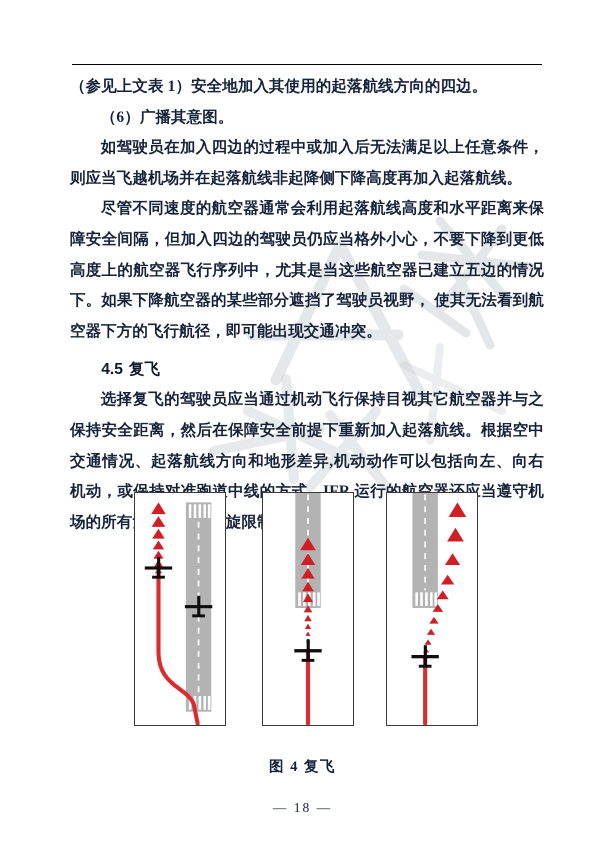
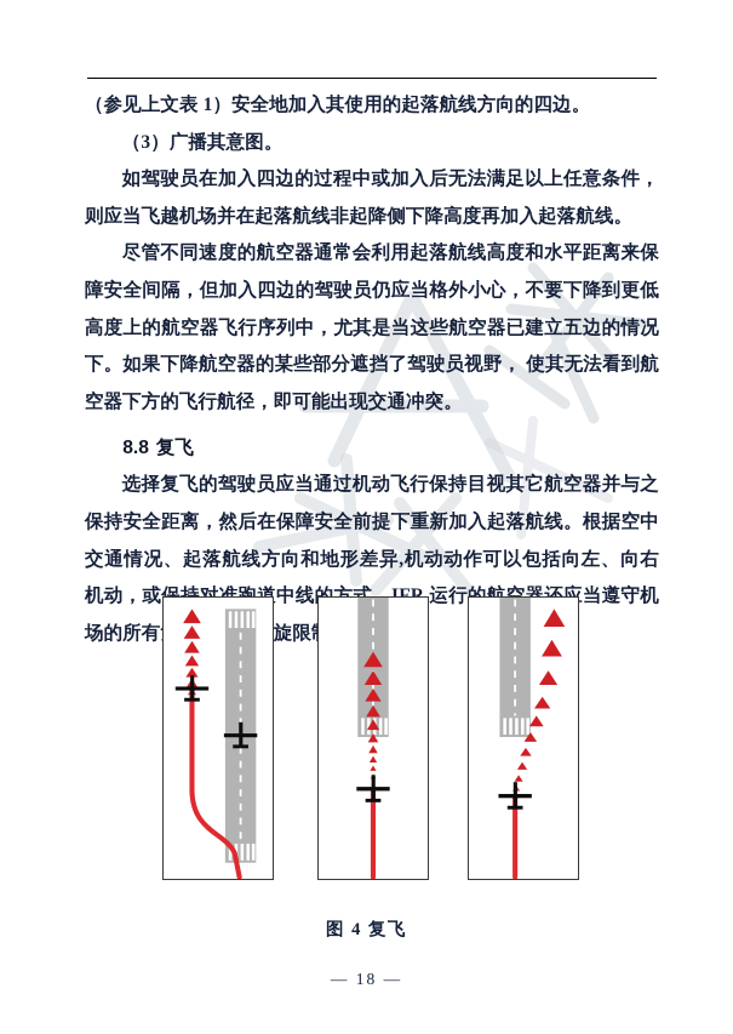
  （参见上文表 1）安全地加入其使用的起落航线方向的四边。
- （6）广播其意图。
+ （3）广播其意图。
  如驾驶员在加入四边的过程中或加入后无法满足以上任意条件，则应当飞越机场并在起落航线非起降侧下降高度再加入起落航线。
  尽管不同速度的航空器通常会利用起落航线高度和水平距离来保障安全间隔，但加入四边的驾驶员仍应当格外小心，不要下降到更低 高度上的航空器飞行序列中，尤其是当这些航空器已建立五边的情况 下。如果下降航空器的某些部分遮挡了驾驶员视野， 使其无法看到航 空器下方的飞行航径，即可能出现交通冲突。
- 4.5 复飞
+ 8.8 复飞
  选择复飞的驾驶员应当通过机动飞行保持目视其它航空器并与之保持安全距离，然后在保障安全前提下重新加入起落航线。根据空中交通情况、起落航线方向和地形差异,机动动作可以包括向左、向右 机动，或中线 运行当遵守机 场的所有旋限
  图 4 复飞
  — 18 —
